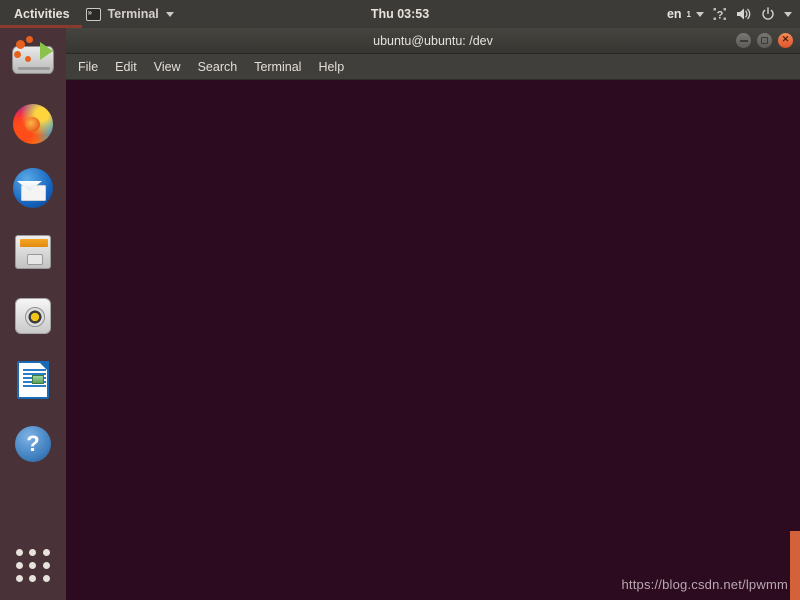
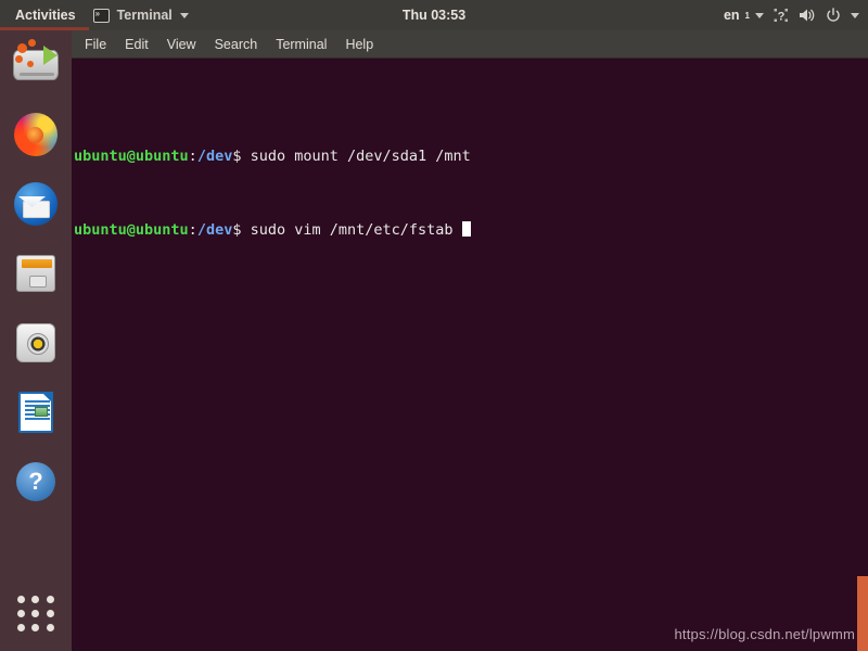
  Activities
  Terminal
  Thu 03:53
  en
  1
  ?
  ?
- ubuntu@ubuntu: /dev
- ✕
  File
  Edit
  View
  Search
  Terminal
  Help
+ ubuntu@ubuntu:/dev$ sudo mount /dev/sda1 /mnt
+ ubuntu@ubuntu:/dev$ sudo vim /mnt/etc/fstab
  https://blog.csdn.net/lpwmm
